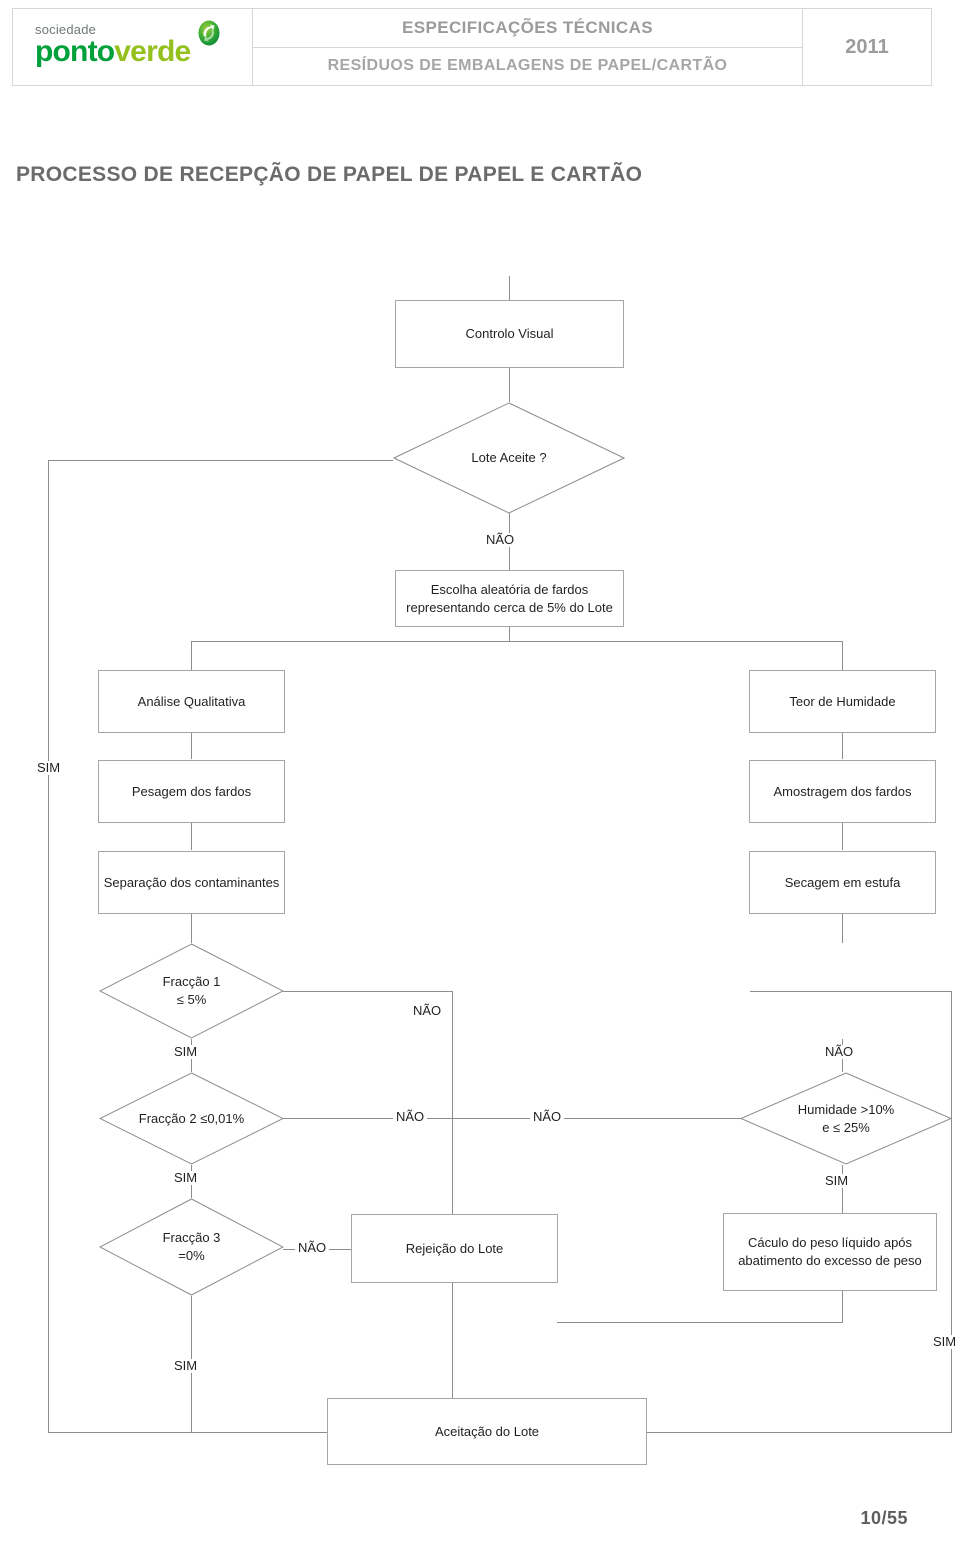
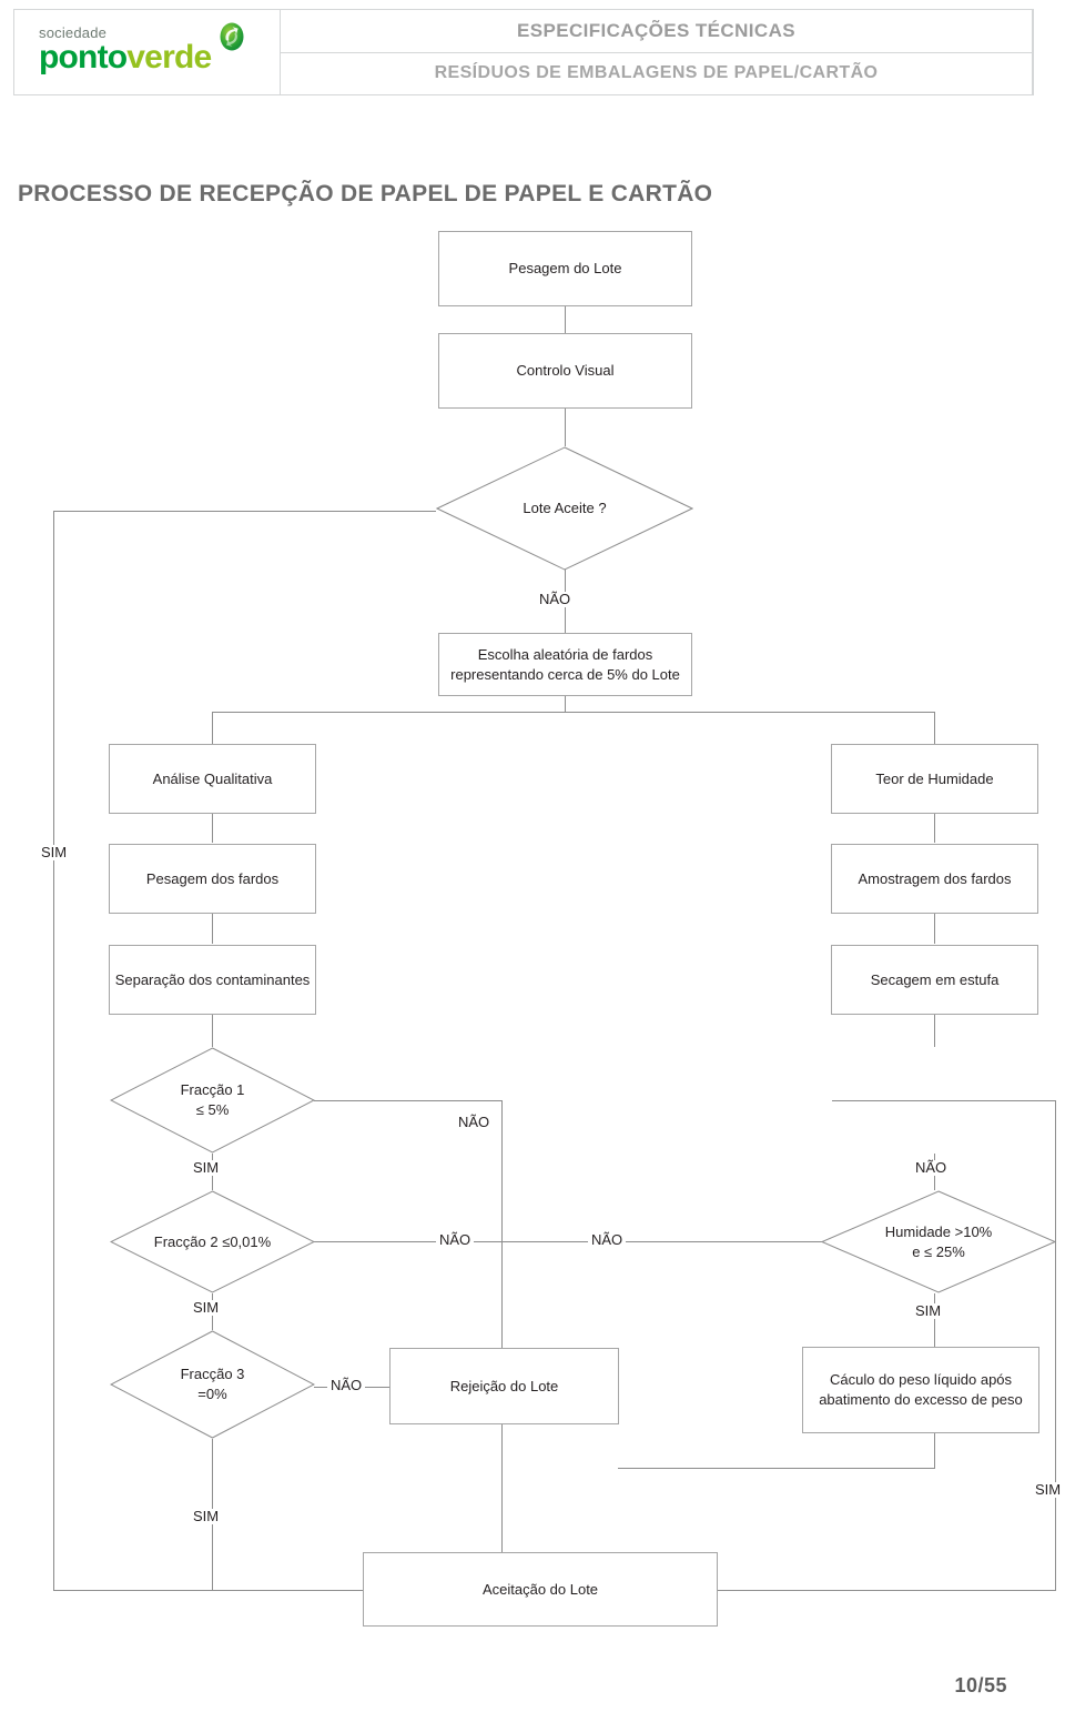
  sociedade
  pontoverde
  ESPECIFICAÇÕES TÉCNICAS
  RESÍDUOS DE EMBALAGENS DE PAPEL/CARTÃO
- 2011
  PROCESSO DE RECEPÇÃO DE PAPEL DE PAPEL E CARTÃO
+ Pesagem do Lote
  Controlo Visual
  Lote Aceite ?
  Escolha aleatória de fardos
  representando cerca de 5% do Lote
  Análise Qualitativa
  Teor de Humidade
  Pesagem dos fardos
  Amostragem dos fardos
  Separação dos contaminantes
  Secagem em estufa
  Fracção 1
  ≤ 5%
  Fracção 2 ≤0,01%
  Humidade >10%
  e ≤ 25%
  Fracção 3
  =0%
  Rejeição do Lote
  Cáculo do peso líquido após
  abatimento do excesso de peso
  Aceitação do Lote
  NÃO
  SIM
  NÃO
  SIM
  NÃO
  SIM
  NÃO
  NÃO
  SIM
  SIM
  NÃO
  SIM
  10/55
